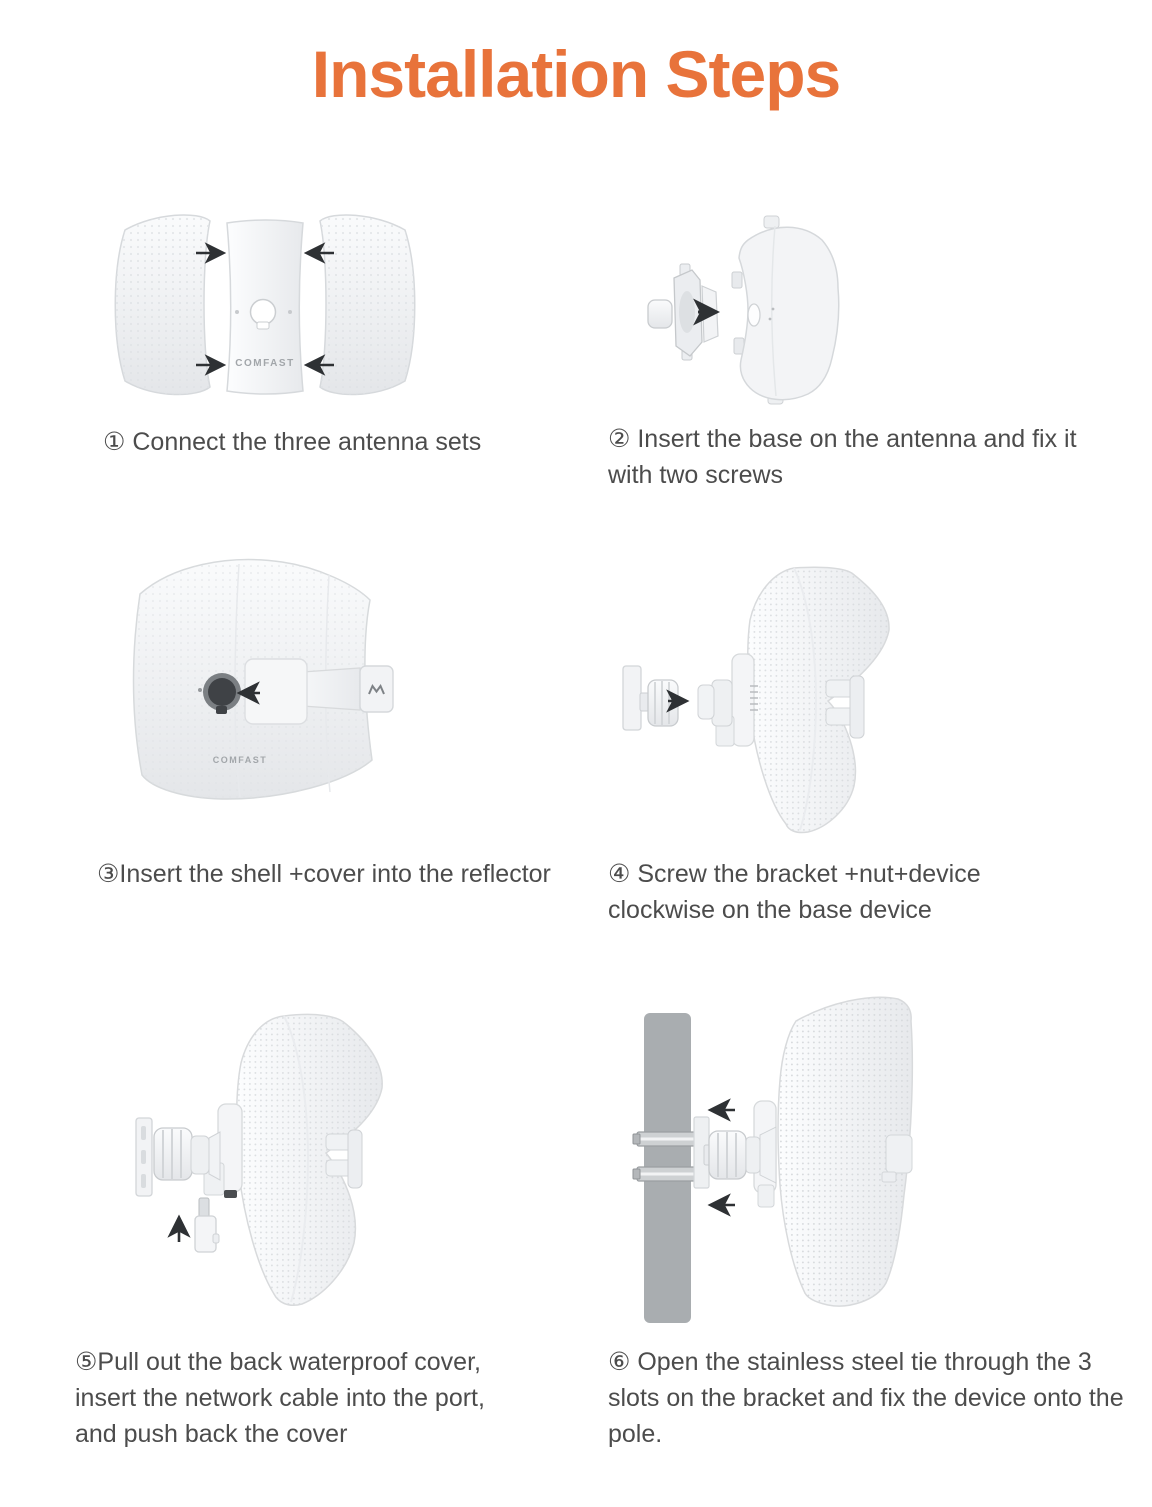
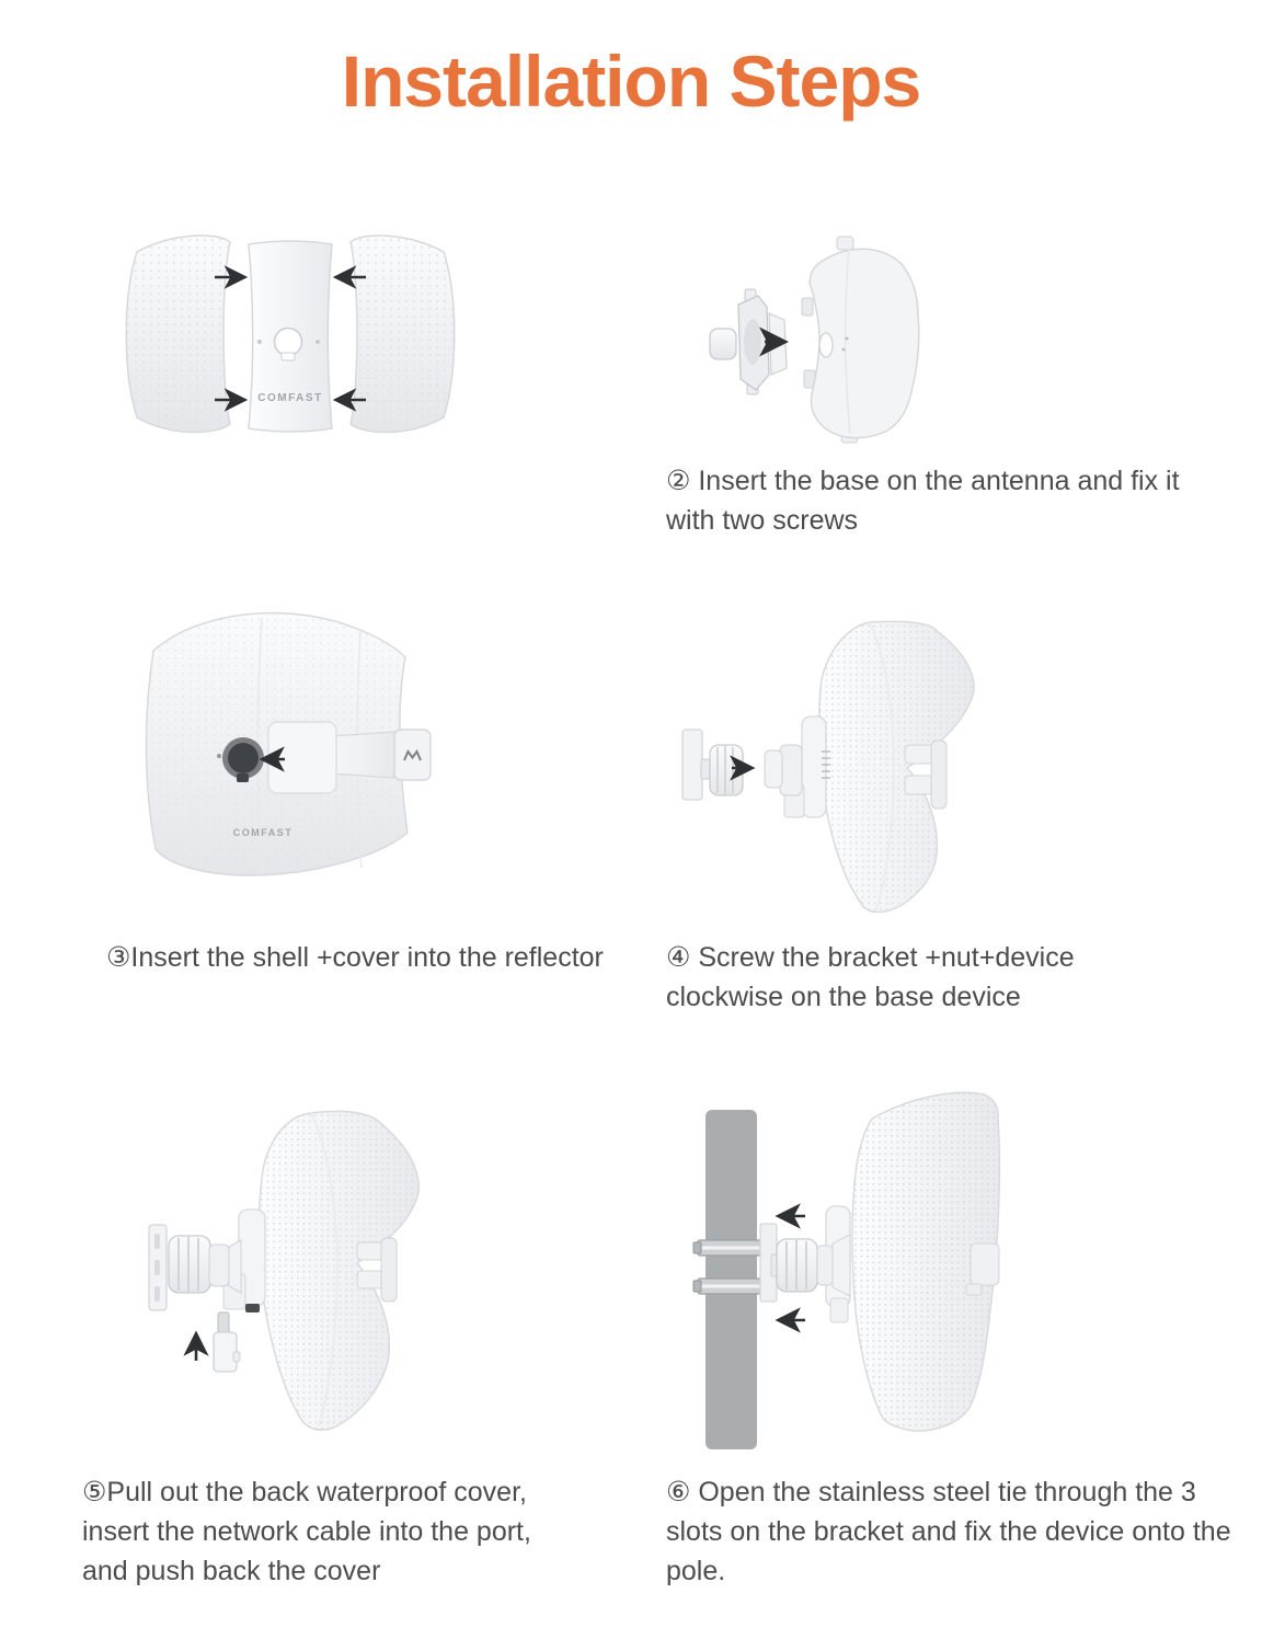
  Installation Steps
  COMFAST
  COMFAST
- ① Connect the three antenna sets
  ② Insert the base on the antenna and fix it with two screws
  ③Insert the shell +cover into the reflector
  ④ Screw the bracket +nut+device clockwise on the base device
  ⑤Pull out the back waterproof cover, insert the network cable into the port, and push back the cover
  ⑥ Open the stainless steel tie through the 3 slots on the bracket and fix the device onto the pole.
